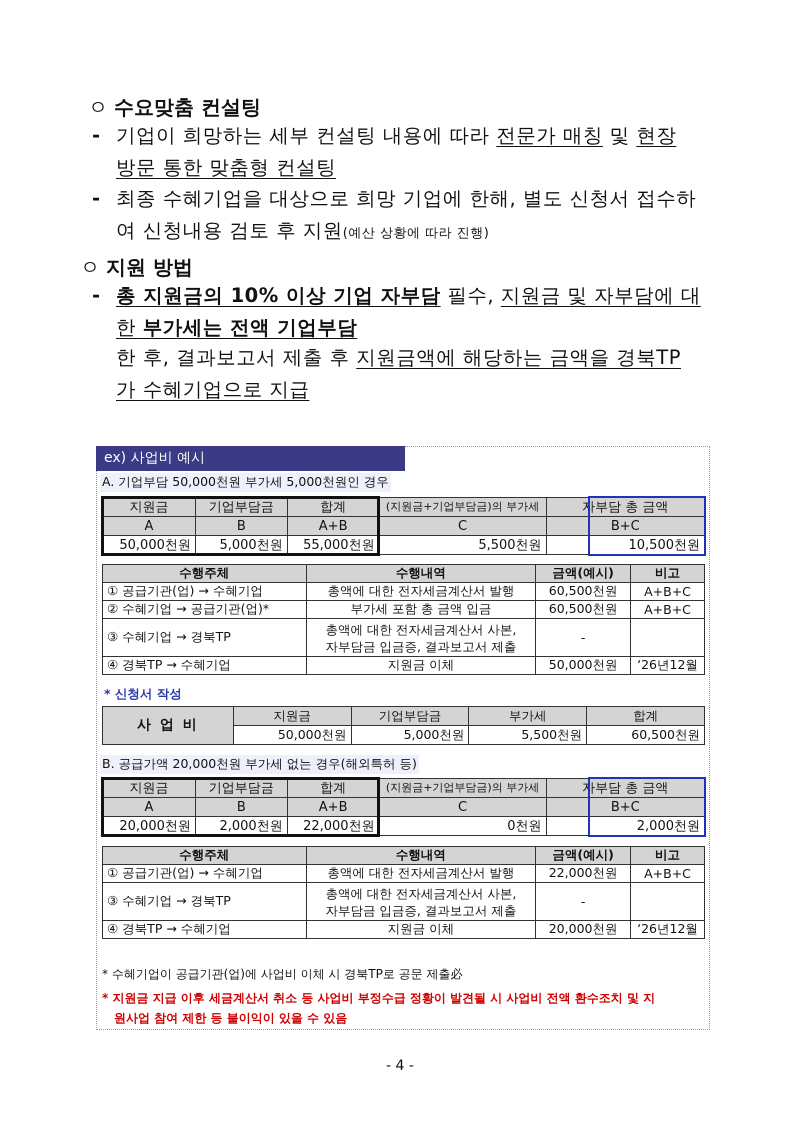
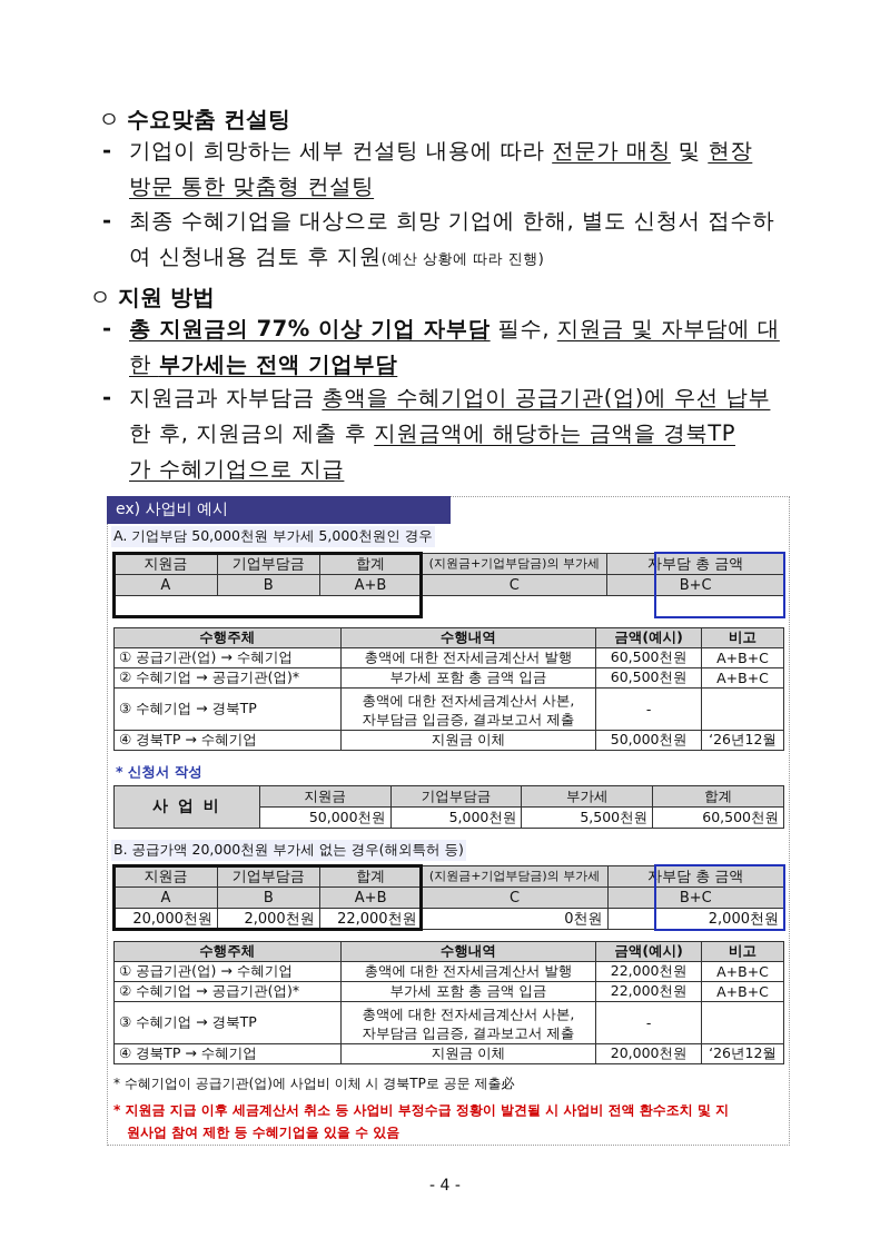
  ㅇ 수요맞춤 컨설팅
  - 기업이 희망하는 세부 컨설팅 내용에 따라 전문가 매칭 및 현장
  방문 통한 맞춤형 컨설팅
  - 최종 수혜기업을 대상으로 희망 기업에 한해, 별도 신청서 접수하
  여 신청내용 검토 후 지원(예산 상황에 따라 진행)
  ㅇ 지원 방법
- - 총 지원금의 10% 이상 기업 자부담 필수, 지원금 및 자부담에 대
+ - 총 지원금의 77% 이상 기업 자부담 필수, 지원금 및 자부담에 대
  한 부가세는 전액 기업부담
+ - 지원금과 자부담금 총액을 수혜기업이 공급기관(업)에 우선 납부
- 한 후, 결과보고서 제출 후 지원금액에 해당하는 금액을 경북TP
+ 한 후, 지원금의 제출 후 지원금액에 해당하는 금액을 경북TP
  가 수혜기업으로 지급
  ex) 사업비 예시
  A. 기업부담 50,000천원 부가세 5,000천원인 경우
  지원금	기업부담금	합계	(지원금+기업부담금)의 부가세	자부담 총 금액
  A	B	A+B	C	B+C
- 50,000천원	5,000천원	55,000천원	5,500천원	10,500천원
  수행주체	수행내역	금액(예시)	비고
  ① 공급기관(업) → 수혜기업	총액에 대한 전자세금계산서 발행	60,500천원	A+B+C
  ② 수혜기업 → 공급기관(업)*	부가세 포함 총 금액 입금	60,500천원	A+B+C
  ③ 수혜기업 → 경북TP	총액에 대한 전자세금계산서 사본,자부담금 입금증, 결과보고서 제출	-
  ④ 경북TP → 수혜기업	지원금 이체	50,000천원	‘26년12월
  * 신청서 작성
  사 업 비	지원금	기업부담금	부가세	합계
  50,000천원	5,000천원	5,500천원	60,500천원
  B. 공급가액 20,000천원 부가세 없는 경우(해외특허 등)
  지원금	기업부담금	합계	(지원금+기업부담금)의 부가세	자부담 총 금액
  A	B	A+B	C	B+C
  20,000천원	2,000천원	22,000천원	0천원	2,000천원
  수행주체	수행내역	금액(예시)	비고
  ① 공급기관(업) → 수혜기업	총액에 대한 전자세금계산서 발행	22,000천원	A+B+C
+ ② 수혜기업 → 공급기관(업)*	부가세 포함 총 금액 입금	22,000천원	A+B+C
  ③ 수혜기업 → 경북TP	총액에 대한 전자세금계산서 사본,자부담금 입금증, 결과보고서 제출	-
  ④ 경북TP → 수혜기업	지원금 이체	20,000천원	‘26년12월
  * 수혜기업이 공급기관(업)에 사업비 이체 시 경북TP로 공문 제출必
  * 지원금 지급 이후 세금계산서 취소 등 사업비 부정수급 정황이 발견될 시 사업비 전액 환수조치 및 지
- 원사업 참여 제한 등 불이익이 있을 수 있음
+ 원사업 참여 제한 등 수혜기업을 있을 수 있음
  - 4 -
